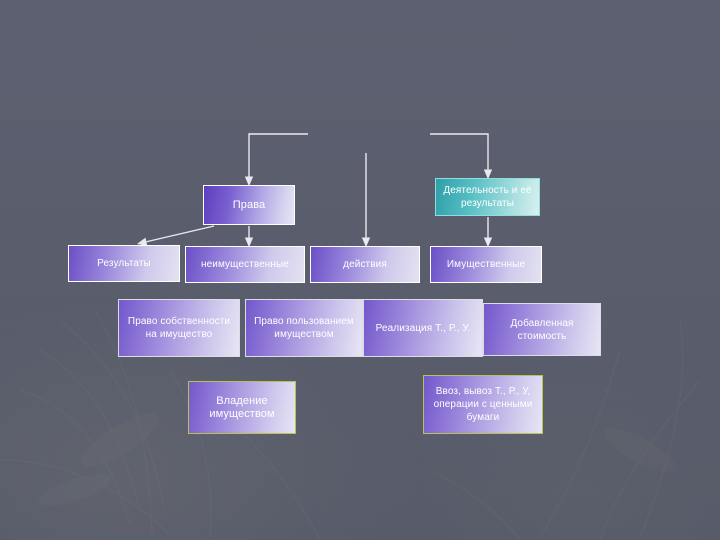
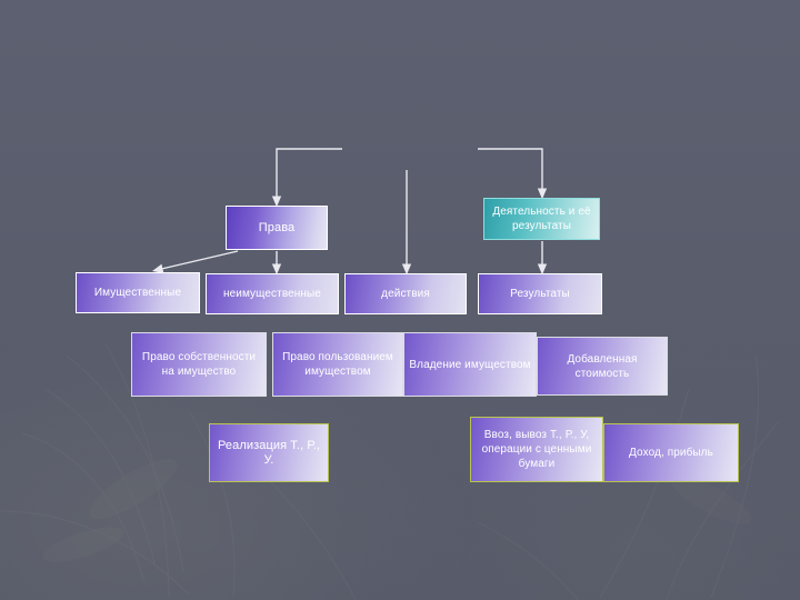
  Права
  Деятельность и её результаты
- Результаты
+ Имущественные
  неимущественные
  действия
- Имущественные
+ Результаты
  Право собственности на имущество
  Право пользованием имуществом
- Реализация Т., Р., У.
+ Владение имуществом
  Добавленная стоимость
- Владение имуществом
+ Реализация Т., Р., У.
  Ввоз, вывоз Т., Р., У, операции с ценными бумаги
+ Доход, прибыль
